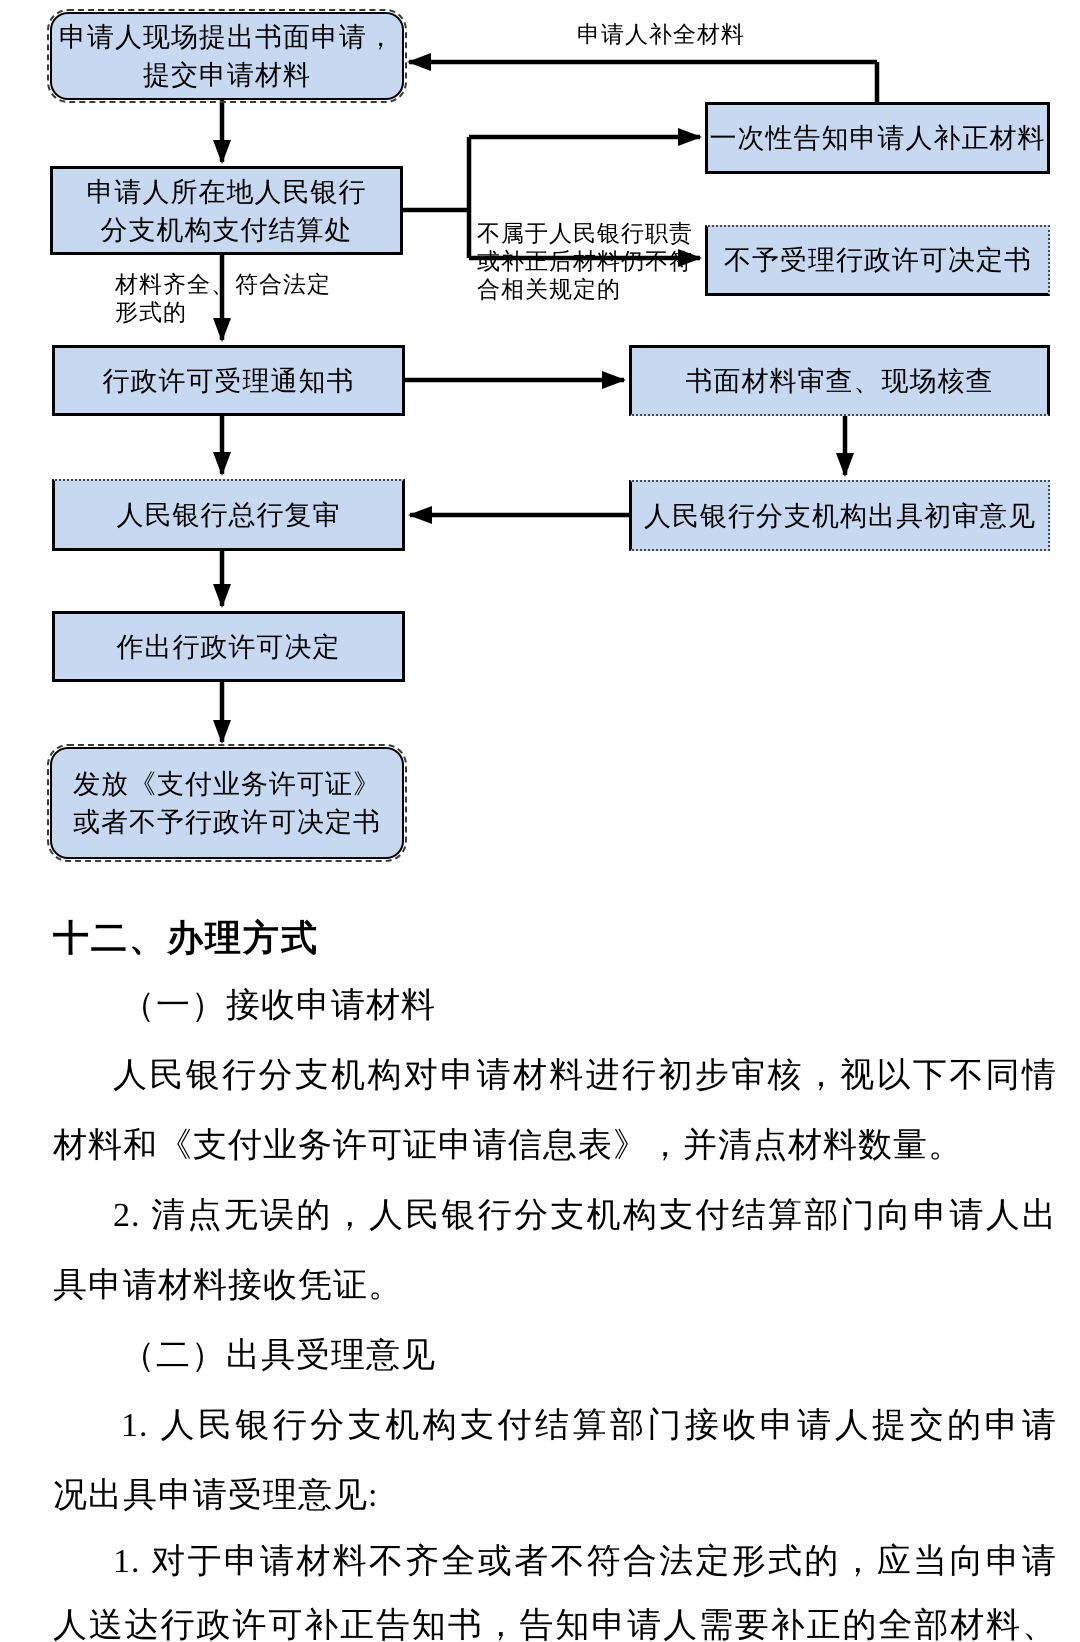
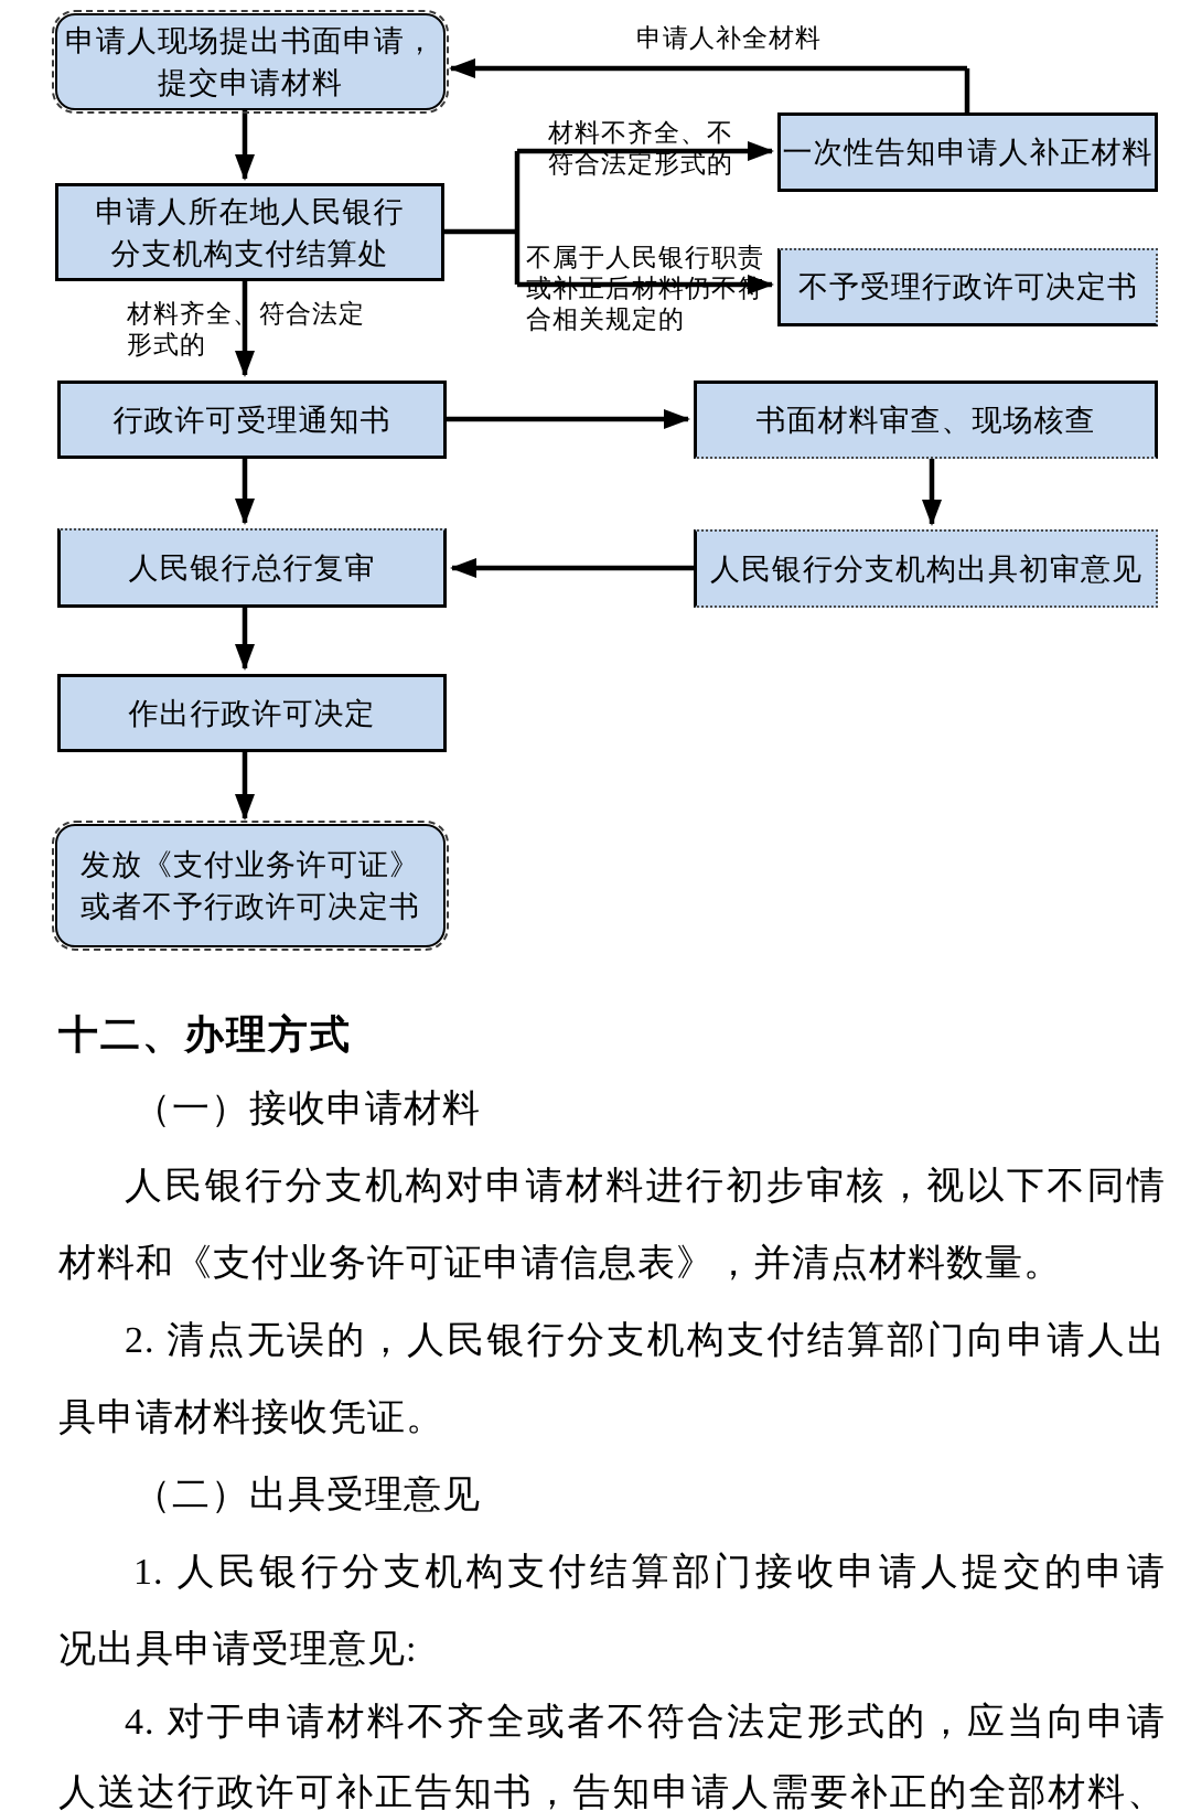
  申请人现场提出书面申请，
  提交申请材料
  申请人所在地人民银行
  分支机构支付结算处
  行政许可受理通知书
  人民银行总行复审
  作出行政许可决定
  发放《支付业务许可证》
  或者不予行政许可决定书
  一次性告知申请人补正材料
  不予受理行政许可决定书
  书面材料审查、现场核查
  人民银行分支机构出具初审意见
  申请人补全材料
+ 材料不齐全、不
+ 符合法定形式的
  不属于人民银行职责
  或补正后材料仍不符
  合相关规定的
  材料齐全、符合法定
  形式的
  十二、办理方式
  （一）接收申请材料
  人民银行分支机构对申请材料进行初步审核，视以下不同情
  材料和《支付业务许可证申请信息表》，并清点材料数量。
  2. 清点无误的，人民银行分支机构支付结算部门向申请人出
  具申请材料接收凭证。
  （二）出具受理意见
  1. 人民银行分支机构支付结算部门接收申请人提交的申请
  况出具申请受理意见:
- 1. 对于申请材料不齐全或者不符合法定形式的，应当向申请
+ 4. 对于申请材料不齐全或者不符合法定形式的，应当向申请
  人送达行政许可补正告知书，告知申请人需要补正的全部材料、
